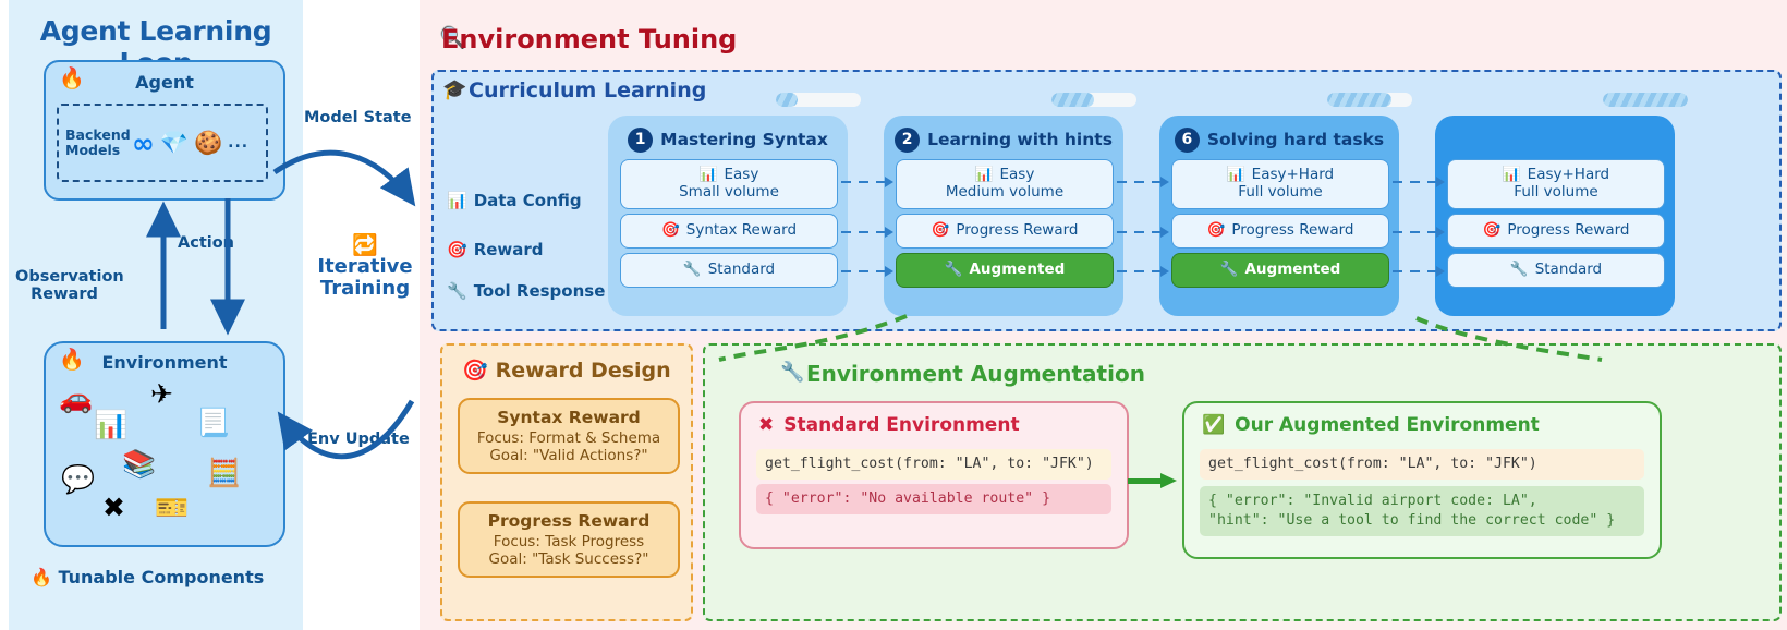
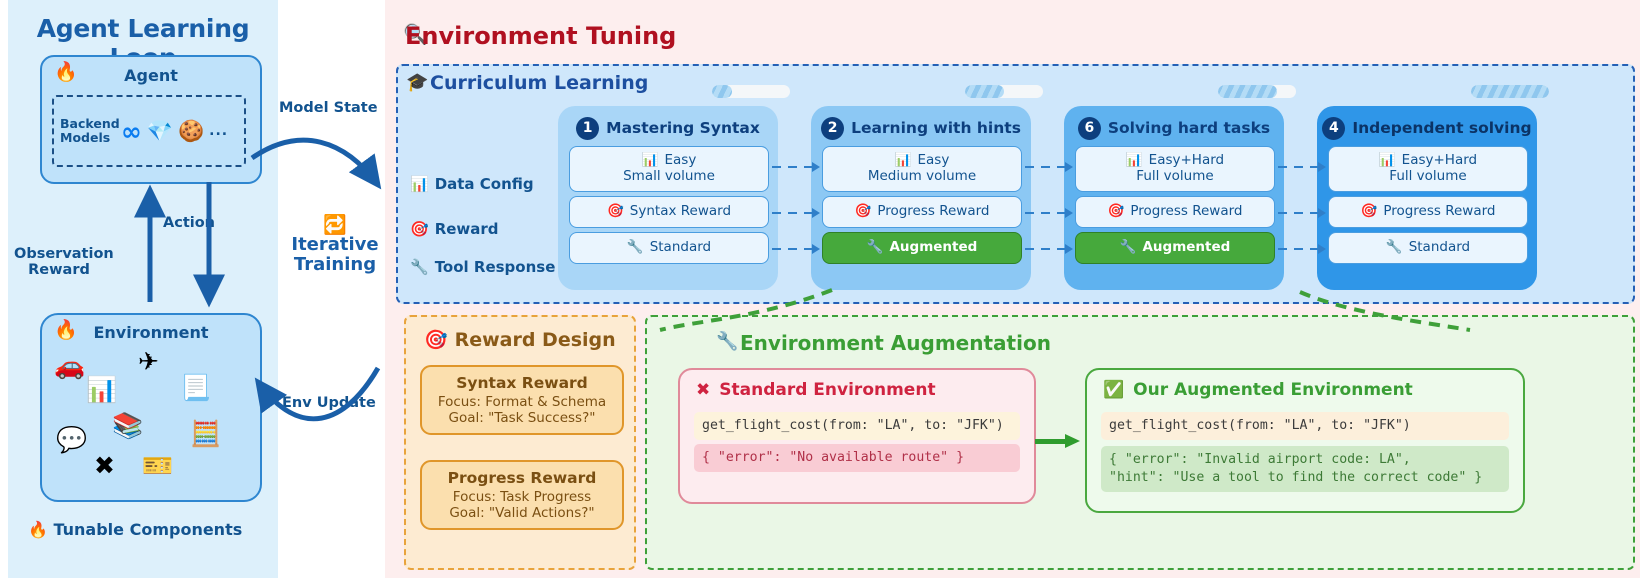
  Agent Learning
  🔥
  Agent
  Backend
  Models
  ∞
  💎
  🍪
  ...
  🔥
  Environment
  🚗
  📊
  ✈
  📃
  💬
  📚
  🧮
  ✖
  🎫
  🔥 Tunable Components
  Observatio
  Reward
  Actio
  Model State
  Env Updte
  🔁
  Iterative
  Training
  🔍
  Environment Tuning
  🎓
  Curriculum Learning
  📊 Data Config
  🎯 Reward
  🔧 Tool Response
  1
  Mastering Syntax
  📊
  Easy
  Small volume
  🎯
  Syntax Reward
  🔧
  Standard
  2
  Learning with hints
  📊
  Easy
  Medium volume
  🎯
  Progress Reward
  🔧
  Augmented
  6
  Solving hard tasks
  📊
  Easy+Hard
  Full volume
  🎯
  Progress Reward
  🔧
  Augmented
+ 4
+ Independent solving
  📊
  Easy+Hard
  Full volume
  🎯
  Progress Reward
  🔧
  Standard
  🎯 Reward Design
  Syntax Reward
  Focus: Format & Schema
- Goal: "Valid Actions?"
+ Goal: "Task Success?"
  Progress Reward
  Focus: Task Progress
- Goal: "Task Success?"
+ Goal: "Valid Actions?"
  🔧
  Environment Augmentation
  ✖
  Standard Environment
  get_flight_cost(from: "LA", to: "JFK")
  { "error": "No available route" }
  ✅
  Our Augmented Environment
  get_flight_cost(from: "LA", to: "JFK")
  { "error": "Invalid airport code: LA",
  "hint": "Use a tool to find the correct code" }
